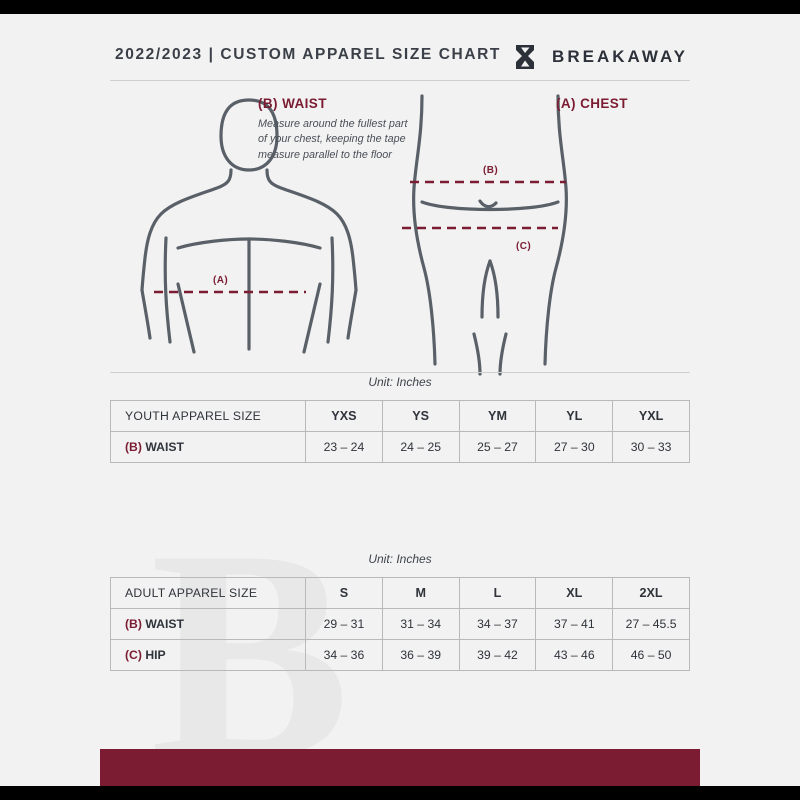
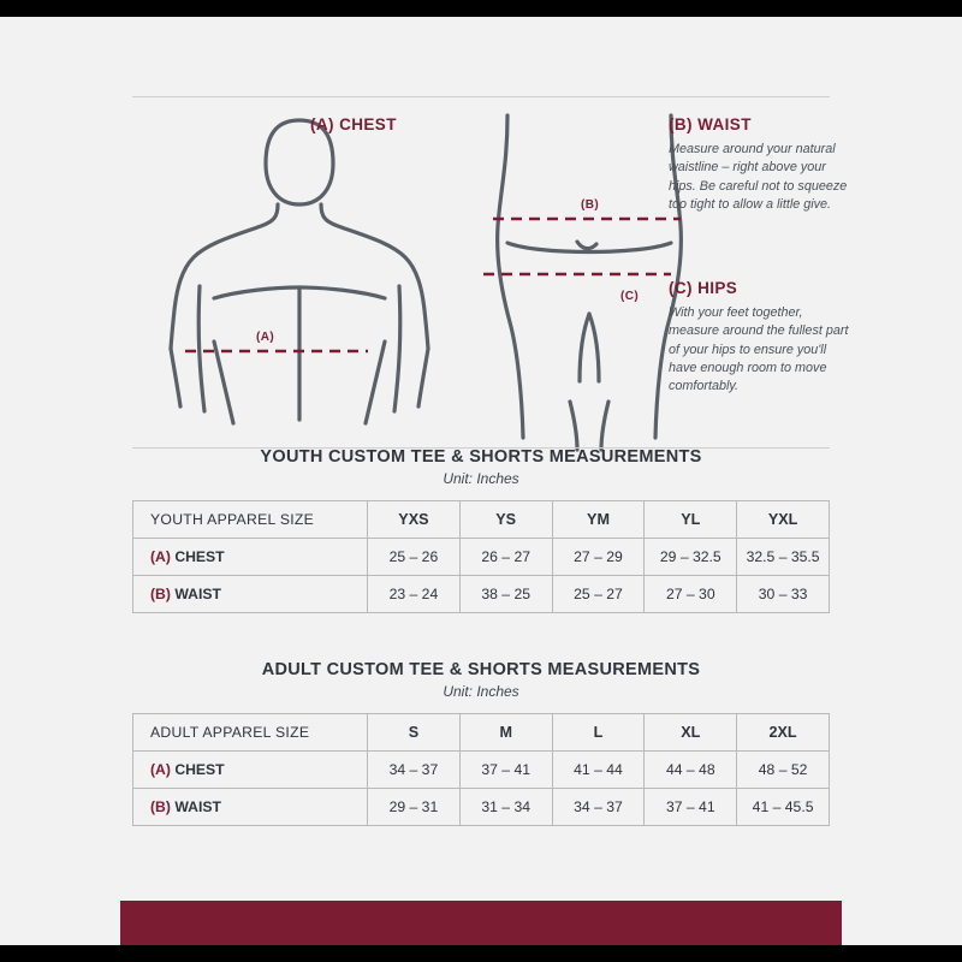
- B
- 2022/2023 | CUSTOM APPAREL SIZE CHART
- BREAKAWAY
  (A)
  (B)
  (C)
- (B) WAIST
+ (A) CHEST
- Measure around the fullest part of your chest, keeping the tape measure parallel to the floor
- (A) CHEST
+ (B) WAIST
+ Measure around your natural waistline – right above your hips. Be careful not to squeeze too tight to allow a little give.
+ (C) HIPS
+ With your feet together, measure around the fullest part of your hips to ensure you'll have enough room to move comfortably.
+ YOUTH CUSTOM TEE & SHORTS MEASUREMENTS
  Unit: Inches
  YOUTH APPAREL SIZE	YXS	YS	YM	YL	YXL
+ (A) CHEST	25 – 26	26 – 27	27 – 29	29 – 32.5	32.5 – 35.5
- (B) WAIST	23 – 24	24 – 25	25 – 27	27 – 30	30 – 33
+ (B) WAIST	23 – 24	38 – 25	25 – 27	27 – 30	30 – 33
+ ADULT CUSTOM TEE & SHORTS MEASUREMENTS
  Unit: Inches
  ADULT APPAREL SIZE	S	M	L	XL	2XL
+ (A) CHEST	34 – 37	37 – 41	41 – 44	44 – 48	48 – 52
- (B) WAIST	29 – 31	31 – 34	34 – 37	37 – 41	27 – 45.5
+ (B) WAIST	29 – 31	31 – 34	34 – 37	37 – 41	41 – 45.5
- (C) HIP	34 – 36	36 – 39	39 – 42	43 – 46	46 – 50
